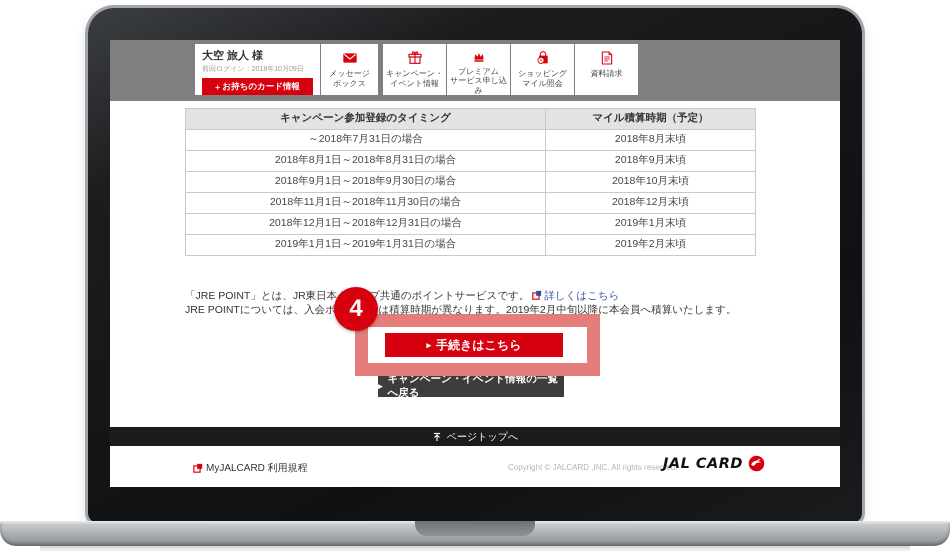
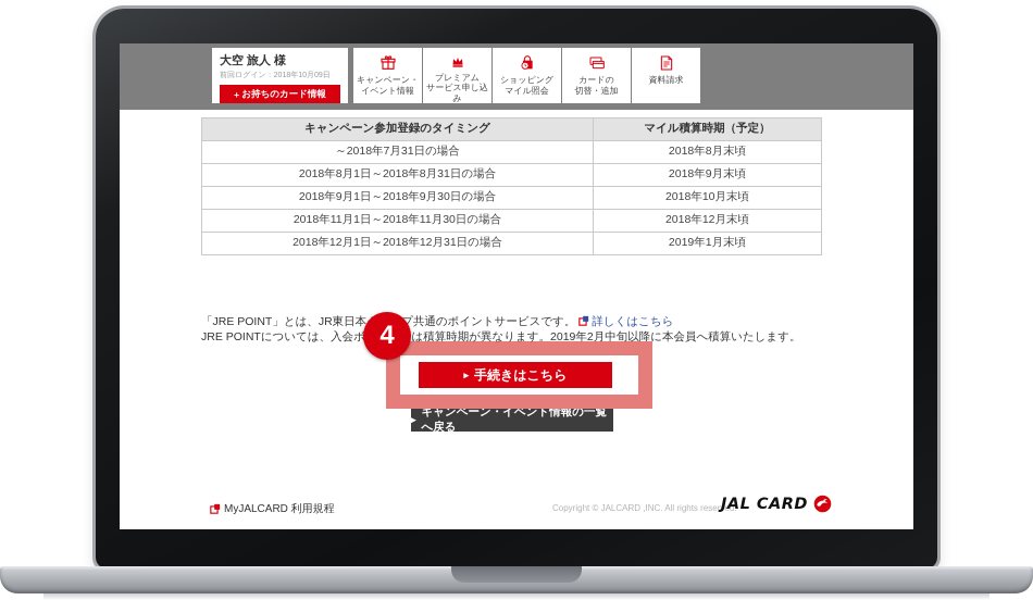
  大空 旅人 様
  +
  お持ちのカード情報
- メッセージ
- ボックス
  キャンペーン・
  イベント情報
  プレミアム
  サービス申し込み
  ショッピング
  マイル照会
+ カードの
+ 切替・追加
  資料請求
  キャンペーン参加登録のタイミング	マイル積算時期（予定）
  ～2018年7月31日の場合	2018年8月末頃
  2018年8月1日～2018年8月31日の場合	2018年9月末頃
  2018年9月1日～2018年9月30日の場合	2018年10月末頃
  2018年11月1日～2018年11月30日の場合	2018年12月末頃
  2018年12月1日～2018年12月31日の場合	2019年1月末頃
- 2019年1月1日～2019年1月31日の場合	2019年2月末頃
  「JRE POINT」とは、JR東日本プ共通のポイントサービスです。 詳しくはこちら
  JRE POINTについては、入会ボは積算時期が異なります。2019年2月中旬以降に本会員へ積算いたします。
  ▸
  手続きはこちら
  ▸
  キャンペーン・イベント情報の一覧へ戻る
- ページトップへ
  MyJALCARD 利用規程
  Copyright © JALCARD ,INC. All rights reserved.
  JAL CARD
  4
